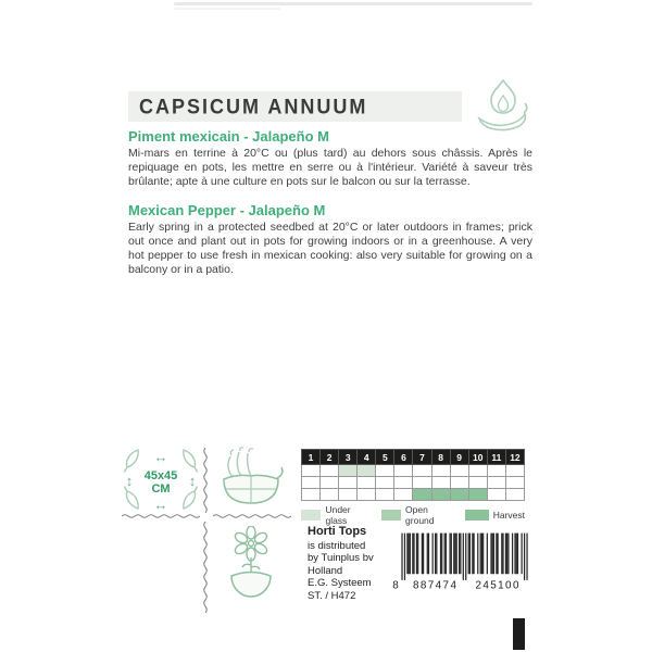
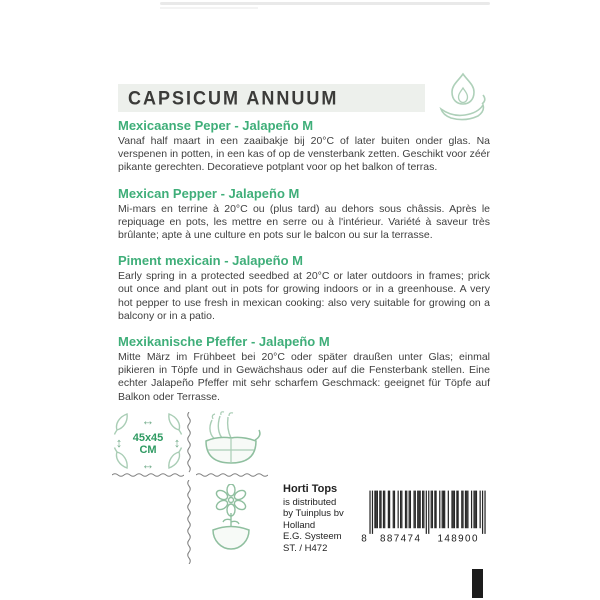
  CAPSICUM ANNUUM
+ Mexicaanse Peper - Jalapeño M
+ Vanaf half maart in een zaaibakje bij 20°C of later buiten onder glas. Na verspenen in potten, in een kas of op de vensterbank zetten. Geschikt voor zéér pikante gerechten. Decoratieve potplant voor op het balkon of terras.
- Piment mexicain - Jalapeño M
+ Mexican Pepper - Jalapeño M
  Mi-mars en terrine à 20°C ou (plus tard) au dehors sous châssis. Après le repiquage en pots, les mettre en serre ou à l'intérieur. Variété à saveur très brûlante; apte à une culture en pots sur le balcon ou sur la terrasse.
- Mexican Pepper - Jalapeño M
+ Piment mexicain - Jalapeño M
  Early spring in a protected seedbed at 20°C or later outdoors in frames; prick out once and plant out in pots for growing indoors or in a greenhouse. A very hot pepper to use fresh in mexican cooking: also very suitable for growing on a balcony or in a patio.
+ Mexikanische Pfeffer - Jalapeño M
+ Mitte März im Frühbeet bei 20°C oder später draußen unter Glas; einmal pikieren in Töpfe und in Gewächshaus oder auf die Fensterbank stellen. Eine echter Jalapeño Pfeffer mit sehr scharfem Geschmack: geeignet für Töpfe auf Balkon oder Terrasse.
  ↔
  ↔
  ↕
  ↕
  45x45
  CM
- 1	2	3	4	5	6	7	8	9	10	11	12
- Under glass
- Open ground
- Harvest
  Horti Tops
  is distributed
  by Tuinplus bv
  Holland
  E.G. Systeem
  ST. / H472
  8
  887474
- 245100
+ 148900
